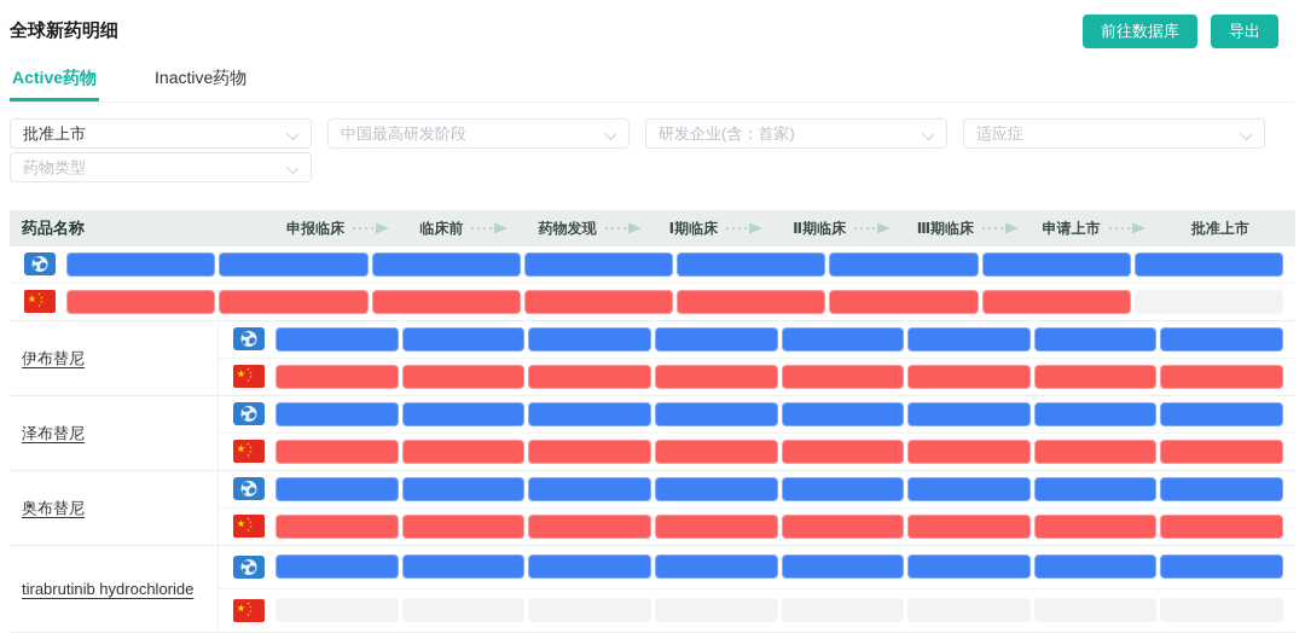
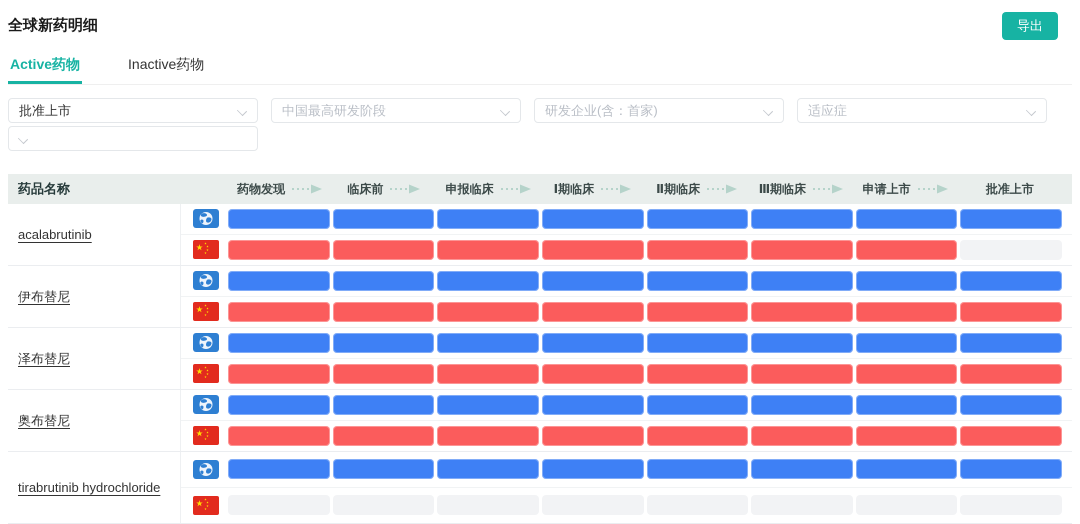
  全球新药明细
- 前往数据库
  导出
  Active药物
  Inactive药物
  批准上市
  中国最高研发阶段
  研发企业(含：首家)
  适应症
- 药物类型
  药品名称
- 申报临床
+ 药物发现
  临床前
- 药物发现
+ 申报临床
  Ⅰ期临床
  Ⅱ期临床
  Ⅲ期临床
  申请上市
  批准上市
+ acalabrutinib
  伊布替尼
  泽布替尼
  奥布替尼
  tirabrutinib hydrochloride
